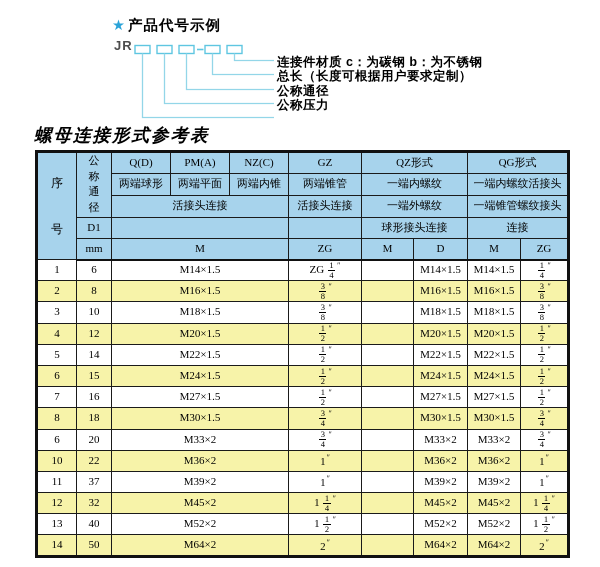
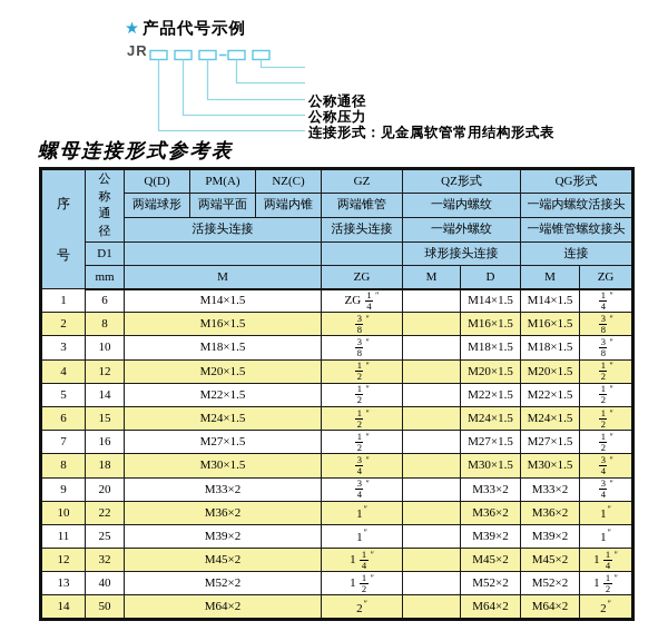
  ★ 产品代号示例
  JR
- 连接件材质 c：为碳钢 b：为不锈钢
- 总长（长度可根据用户要求定制）
  公称通径
  公称压力
+ 连接形式：见金属软管常用结构形式表
  螺母连接形式参考表
  序号	公称通径	Q(D)	PM(A)	NZ(C)	GZ	QZ形式	QG形式
  两端球形	两端平面	两端内锥	两端锥管	一端内螺纹	一端内螺纹活接头
  活接头连接	活接头连接	一端外螺纹	一端锥管螺纹接头
  D1			球形接头连接	连接
  mm	M	ZG	M	D	M	ZG
  1	6	M14×1.5	ZG 14″		M14×1.5	M14×1.5	14″
  2	8	M16×1.5	38″		M16×1.5	M16×1.5	38″
  3	10	M18×1.5	38″		M18×1.5	M18×1.5	38″
  4	12	M20×1.5	12″		M20×1.5	M20×1.5	12″
  5	14	M22×1.5	12″		M22×1.5	M22×1.5	12″
  6	15	M24×1.5	12″		M24×1.5	M24×1.5	12″
  7	16	M27×1.5	12″		M27×1.5	M27×1.5	12″
  8	18	M30×1.5	34″		M30×1.5	M30×1.5	34″
- 6	20	M33×2	34″		M33×2	M33×2	34″
+ 9	20	M33×2	34″		M33×2	M33×2	34″
  10	22	M36×2	1″		M36×2	M36×2	1″
- 11	37	M39×2	1″		M39×2	M39×2	1″
+ 11	25	M39×2	1″		M39×2	M39×2	1″
  12	32	M45×2	1 14″		M45×2	M45×2	1 14″
  13	40	M52×2	1 12″		M52×2	M52×2	1 12″
  14	50	M64×2	2″		M64×2	M64×2	2″
